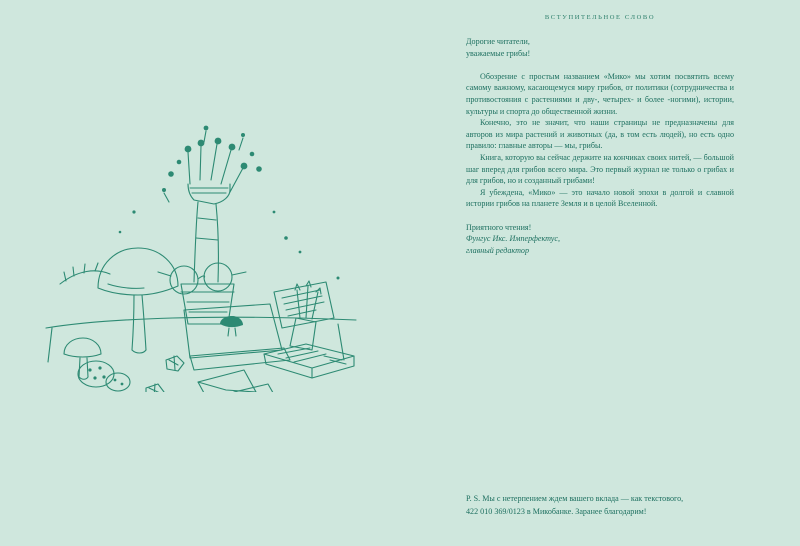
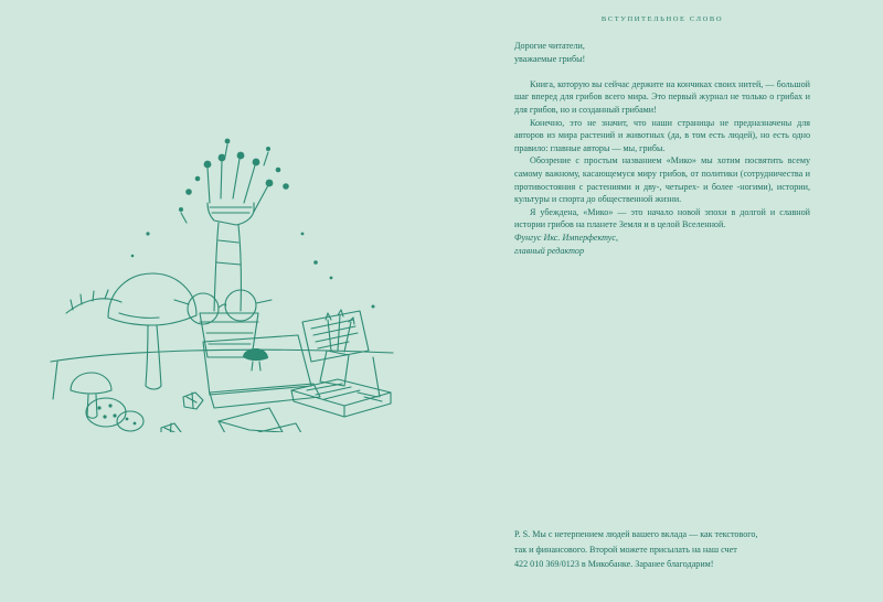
  Дорогие читатели,
  уважаемые грибы!
- Обозрение с простым названием «Мико» мы хотим посвятить всему самому важному, касающемуся миру грибов, от политики (сотрудничества и противостояния с растениями и дву-, четырех- и более -ногими), истории, культуры и спорта до общественной жизни.
+ Книга, которую вы сейчас держите на кончиках своих нитей, — большой шаг вперед для грибов всего мира. Это первый журнал не только о грибах и для грибов, но и созданный грибами!
  Конечно, это не значит, что наши страницы не предназначены для авторов из мира растений и животных (да, в том есть людей), но есть одно правило: главные авторы — мы, грибы.
- Книга, которую вы сейчас держите на кончиках своих нитей, — большой шаг вперед для грибов всего мира. Это первый журнал не только о грибах и для грибов, но и созданный грибами!
+ Обозрение с простым названием «Мико» мы хотим посвятить всему самому важному, касающемуся миру грибов, от политики (сотрудничества и противостояния с растениями и дву-, четырех- и более -ногими), истории, культуры и спорта до общественной жизни.
  Я убеждена, «Мико» — это начало новой эпохи в долгой и славной истории грибов на планете Земля и в целой Вселенной.
- Приятного чтения!
  Фунгус Икс. Имперфектус,
  главный редактор
- P. S. Мы с нетерпением ждем вашего вклада — как текстового,
+ P. S. Мы с нетерпением людей вашего вклада — как текстового,
+ так и финансового. Второй можете присылать на наш счет
  422 010 369/0123 в Микобанке. Заранее благодарим!
